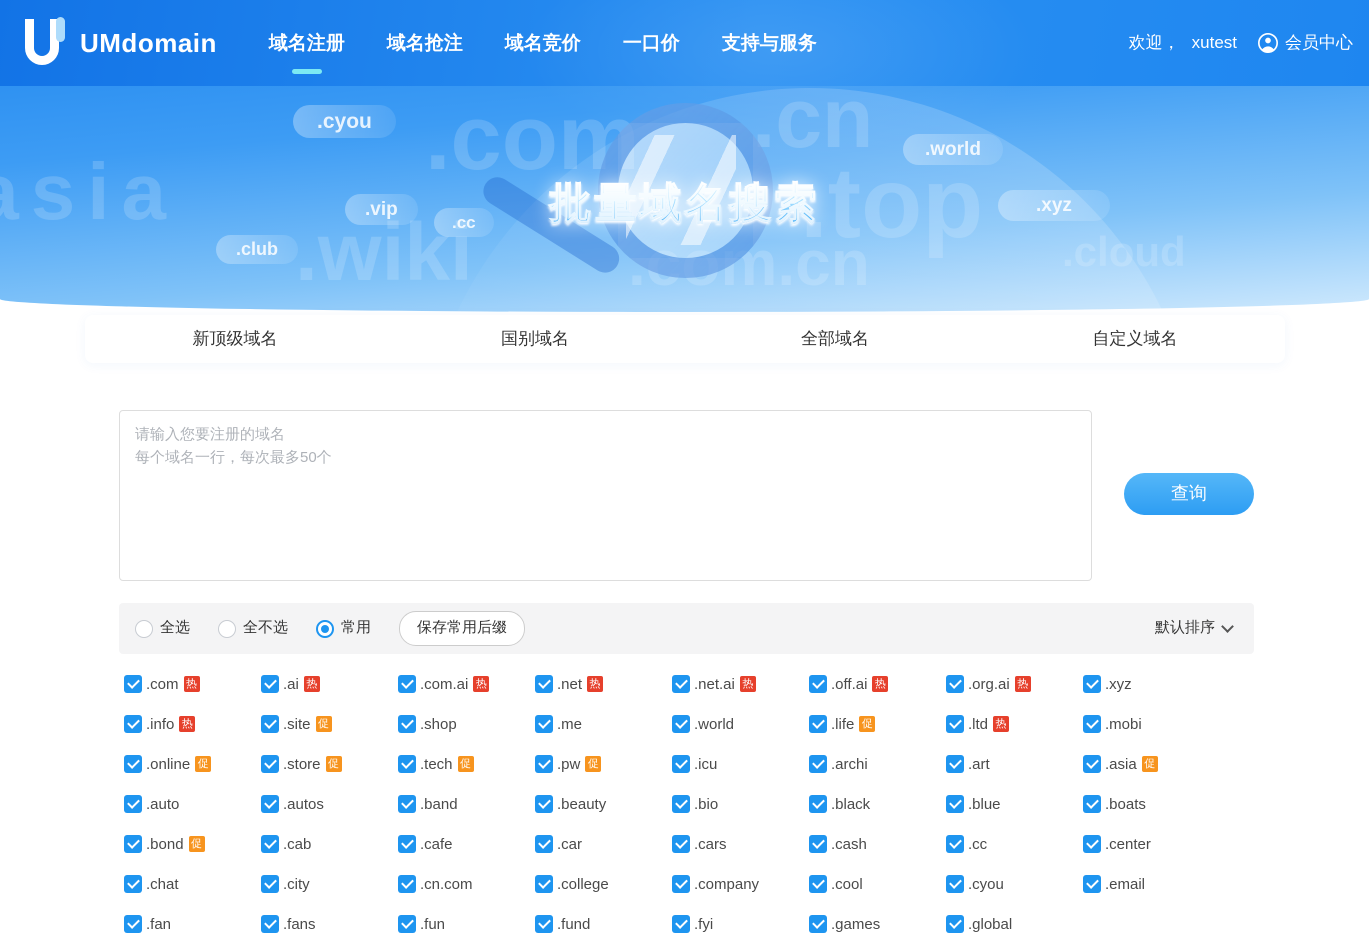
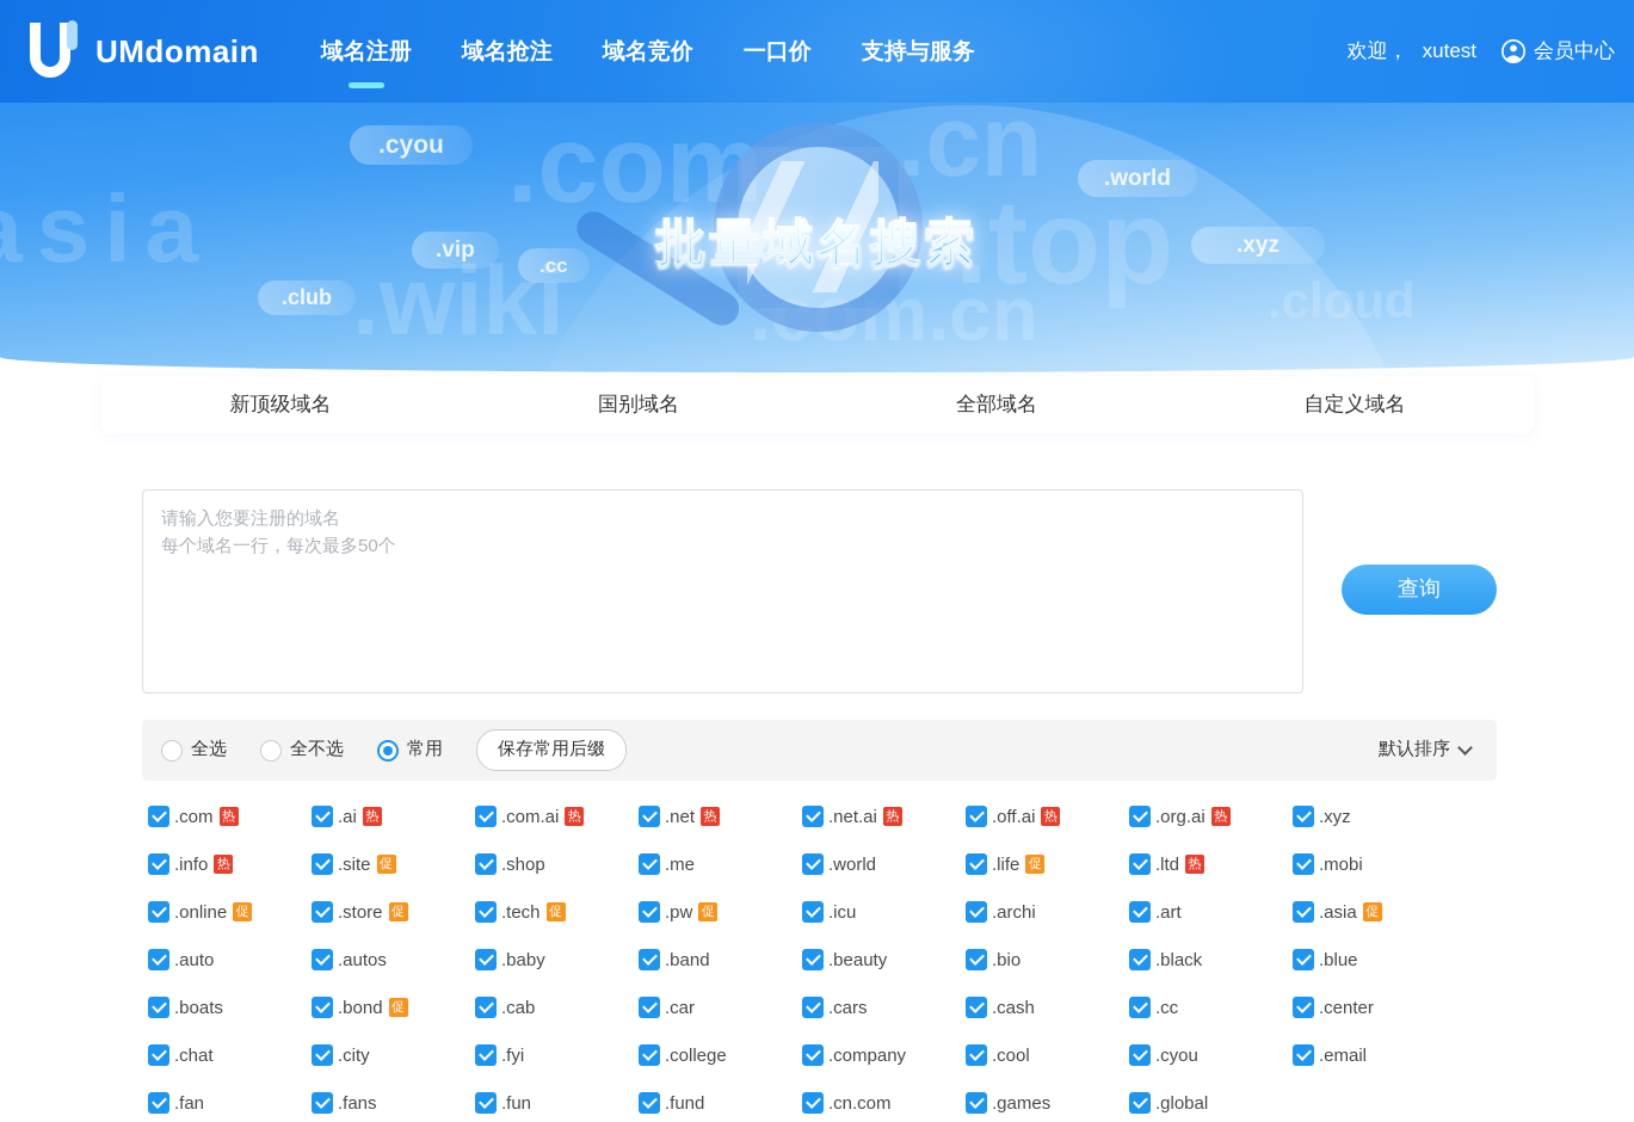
  .wiki
  .cloud
  .cyou
  .club
  批量域名搜索
  UMdomain
  域名注册
  域名抢注
  欢迎，
  xutest
  会员中心
  新顶级域名
  国别域名
  全部域名
  自定义域名
  请输入您要注册的域名
  每个域名一行，每次最多50个
  查询
  全选
  全不选
  常用
  保存常用后缀
  默认排序
  .com
  热
  .ai
  热
  .com.ai
  热
  .net
  热
  .net.ai
  热
  .off.ai
  热
  .org.ai
  热
  .xyz
  .info
  热
  .site
  促
  .shop
  .me
  .world
  .life
  促
  .ltd
  热
  .mobi
  .online
  促
  .store
  促
  .tech
  促
  .pw
  促
  .icu
  .archi
  .art
  .asia
  促
  .auto
  .autos
+ .baby
  .band
  .beauty
  .bio
  .black
  .blue
  .boats
  .bond
  促
  .cab
- .cafe
  .car
  .cars
  .cash
  .cc
  .center
  .chat
  .city
- .cn.com
+ .fyi
  .college
  .company
  .cool
  .cyou
  .email
  .fan
  .fans
  .fun
  .fund
- .fyi
+ .cn.com
  .games
  .global
